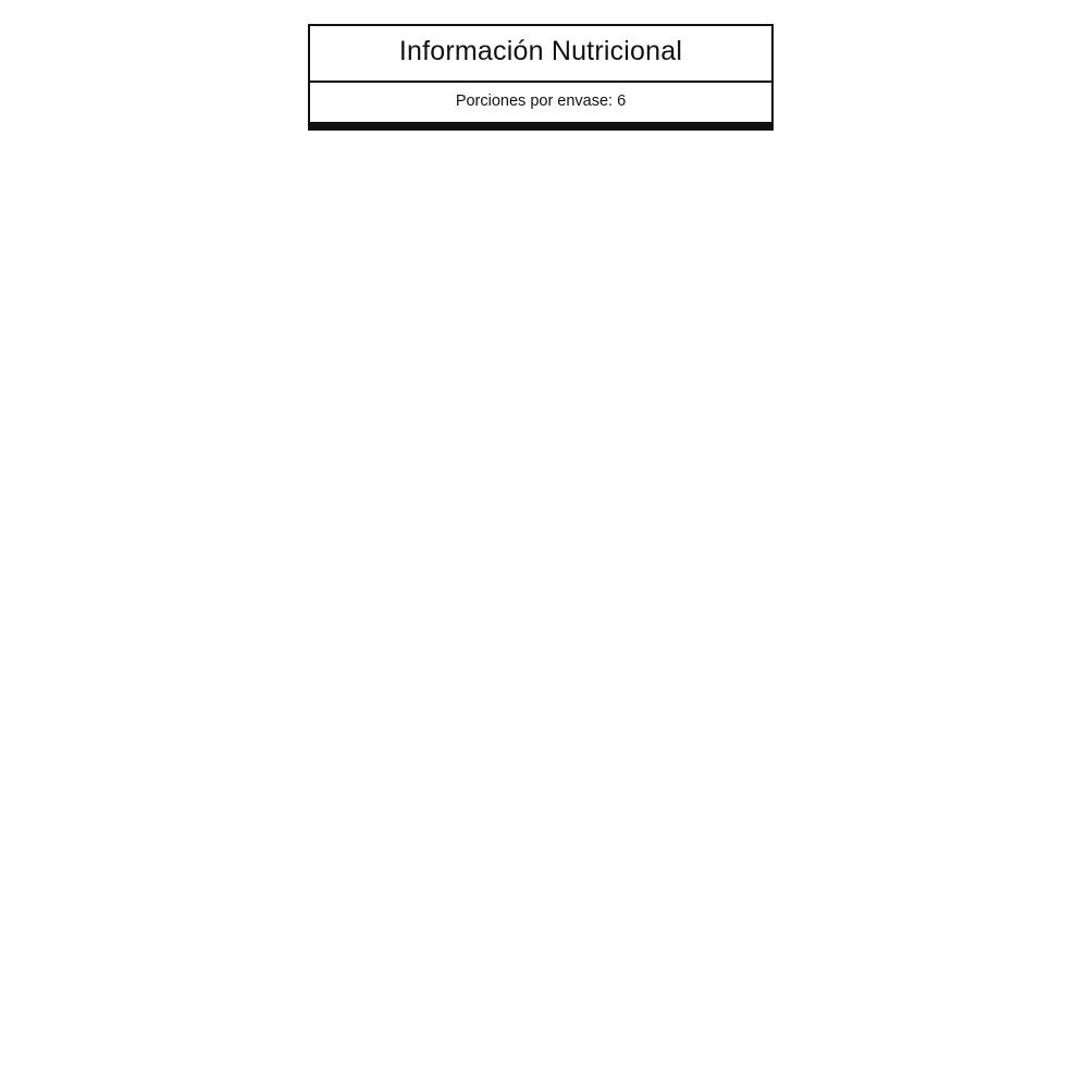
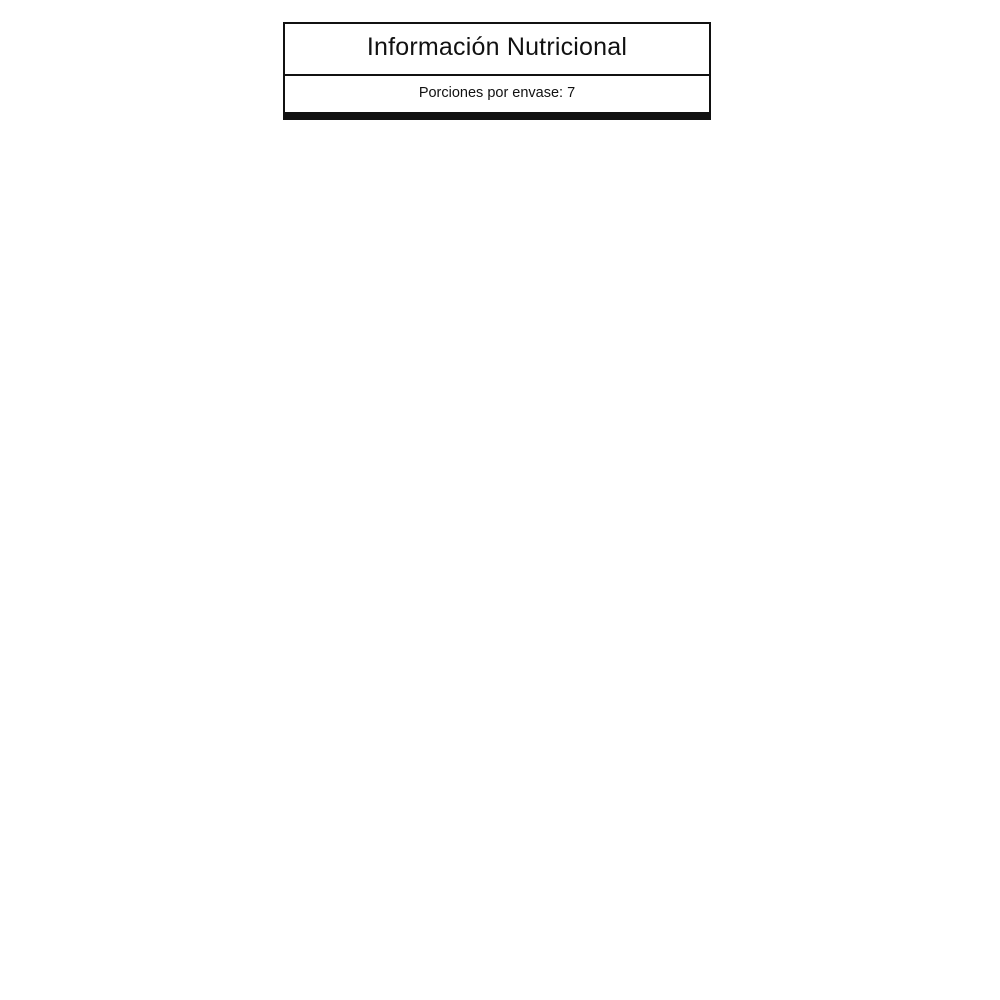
  Información Nutricional
- Porciones por envase: 6
+ Porciones por envase: 7
